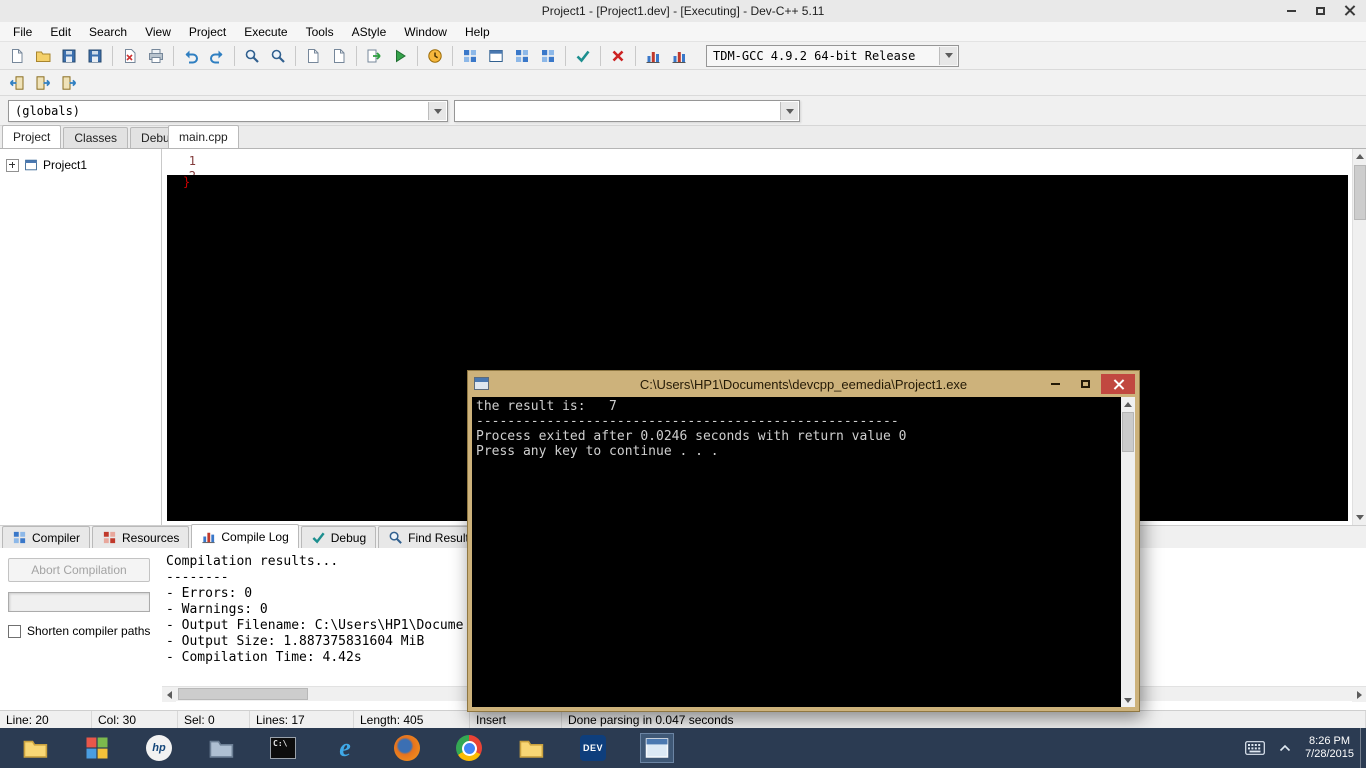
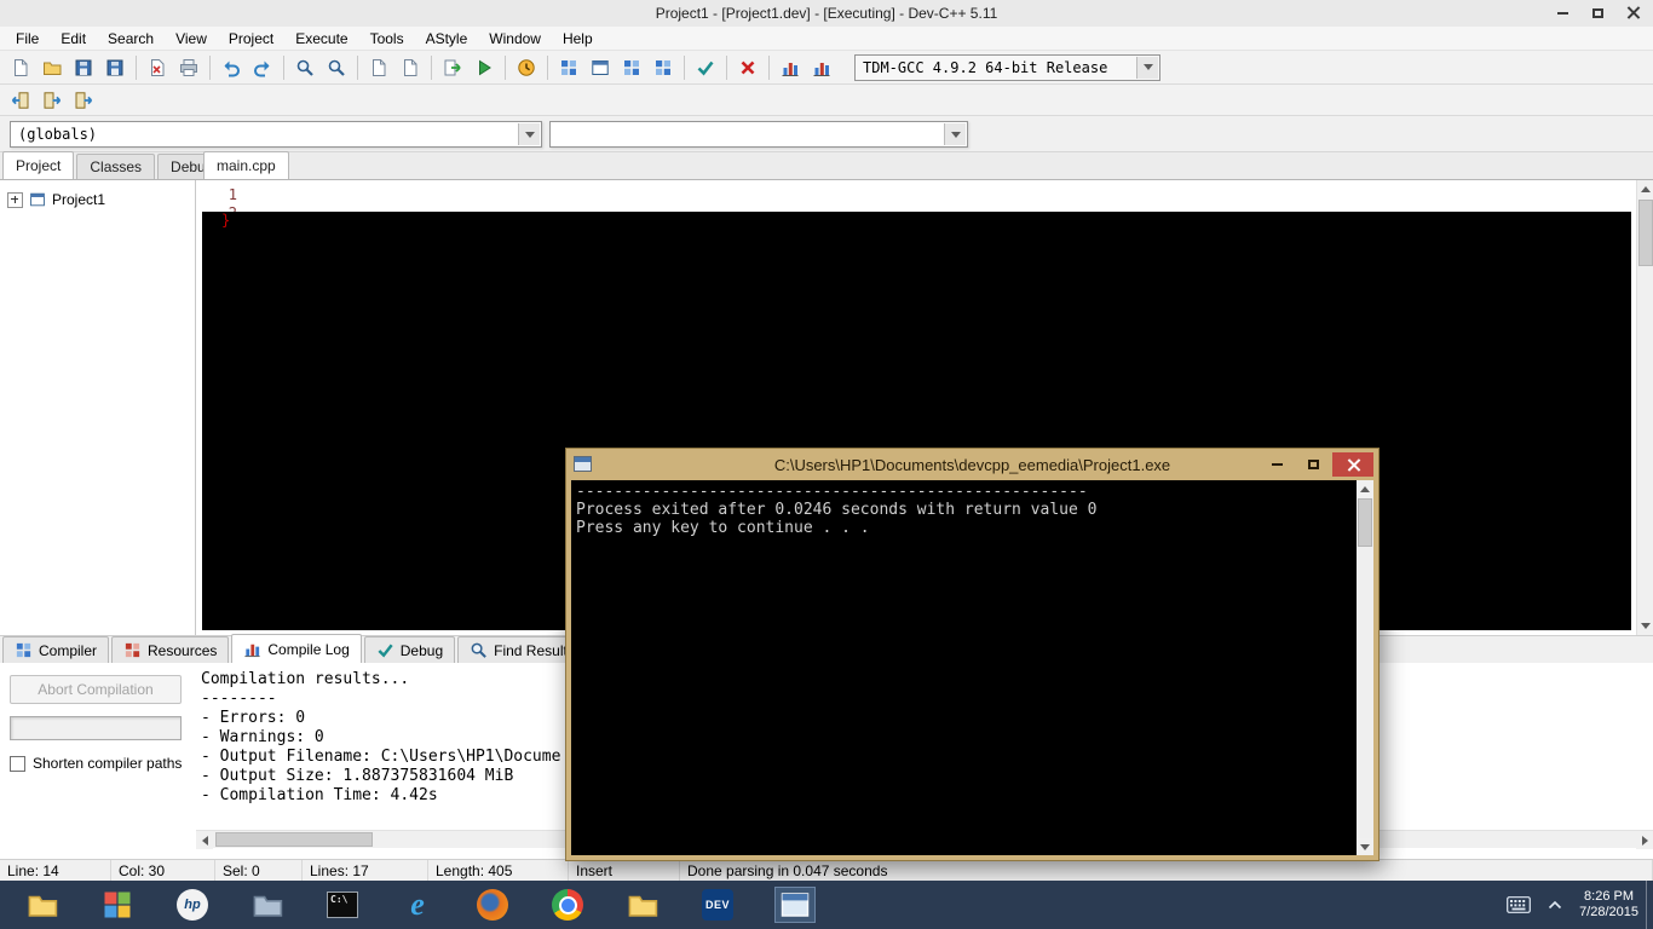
  Project1 - [Project1.dev] - [Executing] - Dev-C++ 5.11
  File
  Edit
  Search
  View
  Project
  Execute
  Tools
  AStyle
  Window
  Help
  TDM-GCC 4.9.2 64-bit Release
  (globals)
  Project
  Classes
  Debu
  main.cpp
  Project1
  1
  }
  Compiler
  Resources
  Compile Log
  Debug
  Find Resul
  Abort Compilation
  Shorten compiler paths
  Compilation results...
  --------
  - Errors: 0
  - Warnings: 0
  - Output Filename: C:\Users\HP1\Docume
  - Output Size: 1.887375831604 MiB
  - Compilation Time: 4.42s
- Line: 20
+ Line: 14
  Col: 30
  Sel: 0
  Lines: 17
  Length: 405
  Insert
  Done parsing in 0.047 seconds
  C:\Users\HP1\Documents\devcpp_eemedia\Project1.exe
- the result is: 7
  ------------------------------------------------------
  Process exited after 0.0246 seconds with return value 0
  Press any key to continue . . .
  8:26 PM
  7/28/2015
  hp
  C:\
  e
  DEV
